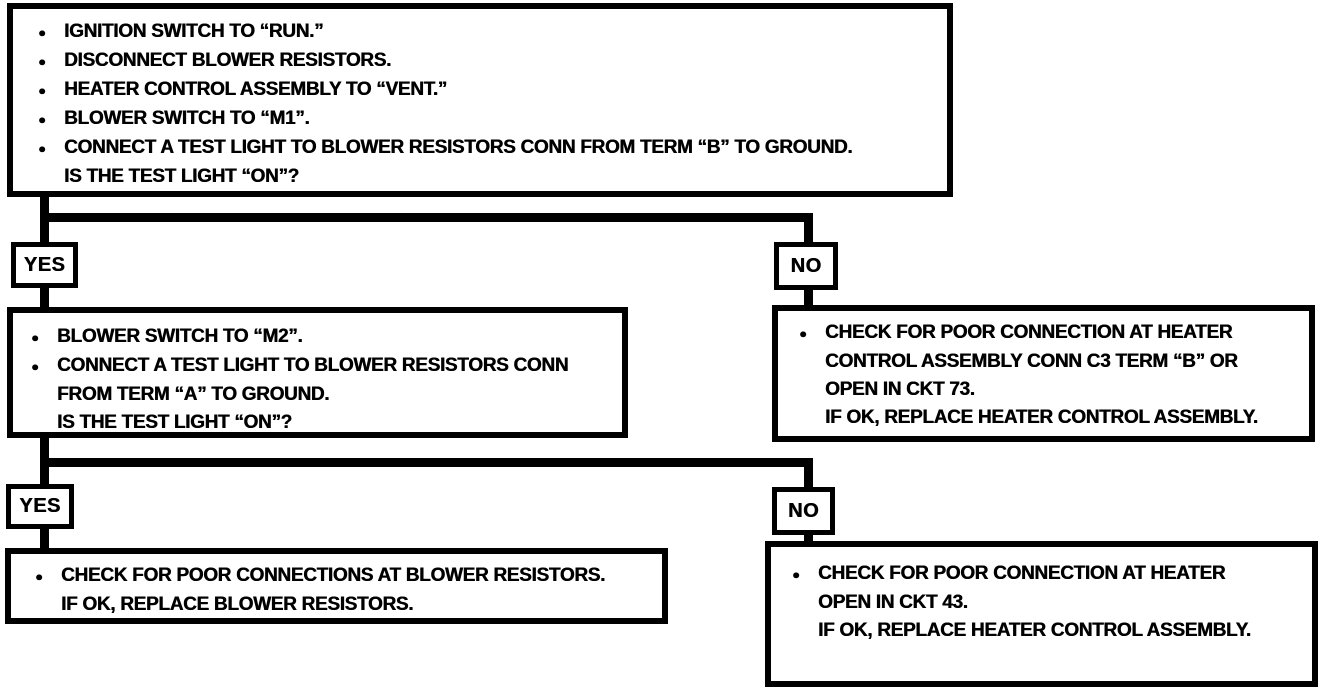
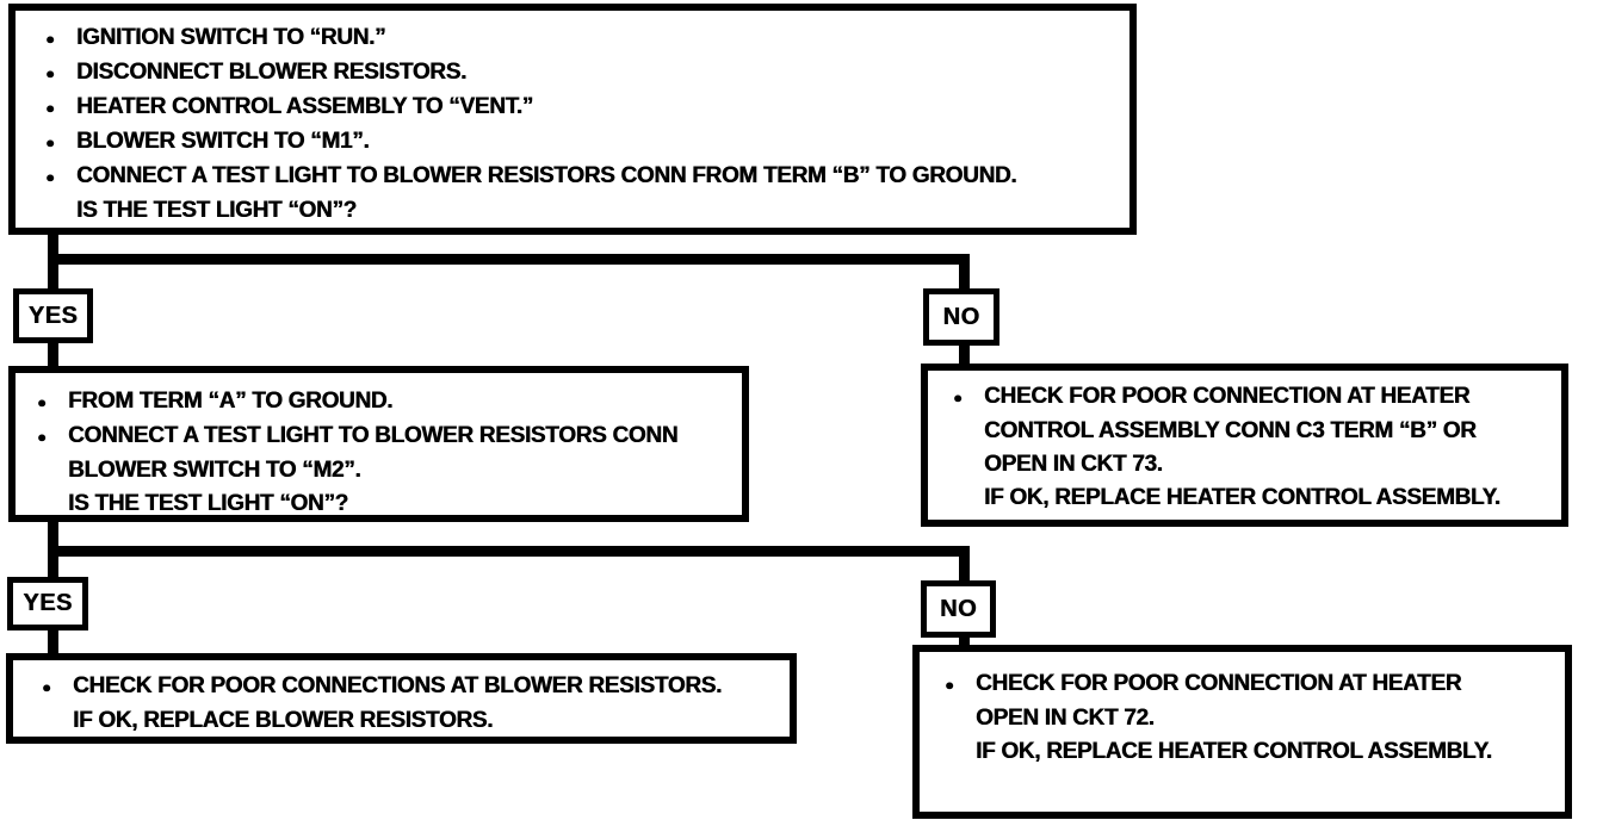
  ●
  IGNITION SWITCH TO “RUN.”
  ●
  DISCONNECT BLOWER RESISTORS.
  ●
  HEATER CONTROL ASSEMBLY TO “VENT.”
  ●
  BLOWER SWITCH TO “M1”.
  ●
  CONNECT A TEST LIGHT TO BLOWER RESISTORS CONN FROM TERM “B” TO GROUND.
  IS THE TEST LIGHT “ON”?
  YES
  NO
  ●
- BLOWER SWITCH TO “M2”.
+ FROM TERM “A” TO GROUND.
  ●
  CONNECT A TEST LIGHT TO BLOWER RESISTORS CONN
- FROM TERM “A” TO GROUND.
+ BLOWER SWITCH TO “M2”.
  IS THE TEST LIGHT “ON”?
  ●
  CHECK FOR POOR CONNECTION AT HEATER
  CONTROL ASSEMBLY CONN C3 TERM “B” OR
  OPEN IN CKT 73.
  IF OK, REPLACE HEATER CONTROL ASSEMBLY.
  YES
  NO
  ●
  CHECK FOR POOR CONNECTIONS AT BLOWER RESISTORS.
  IF OK, REPLACE BLOWER RESISTORS.
  ●
  CHECK FOR POOR CONNECTION AT HEATER
- OPEN IN CKT 43.
+ OPEN IN CKT 72.
  IF OK, REPLACE HEATER CONTROL ASSEMBLY.
